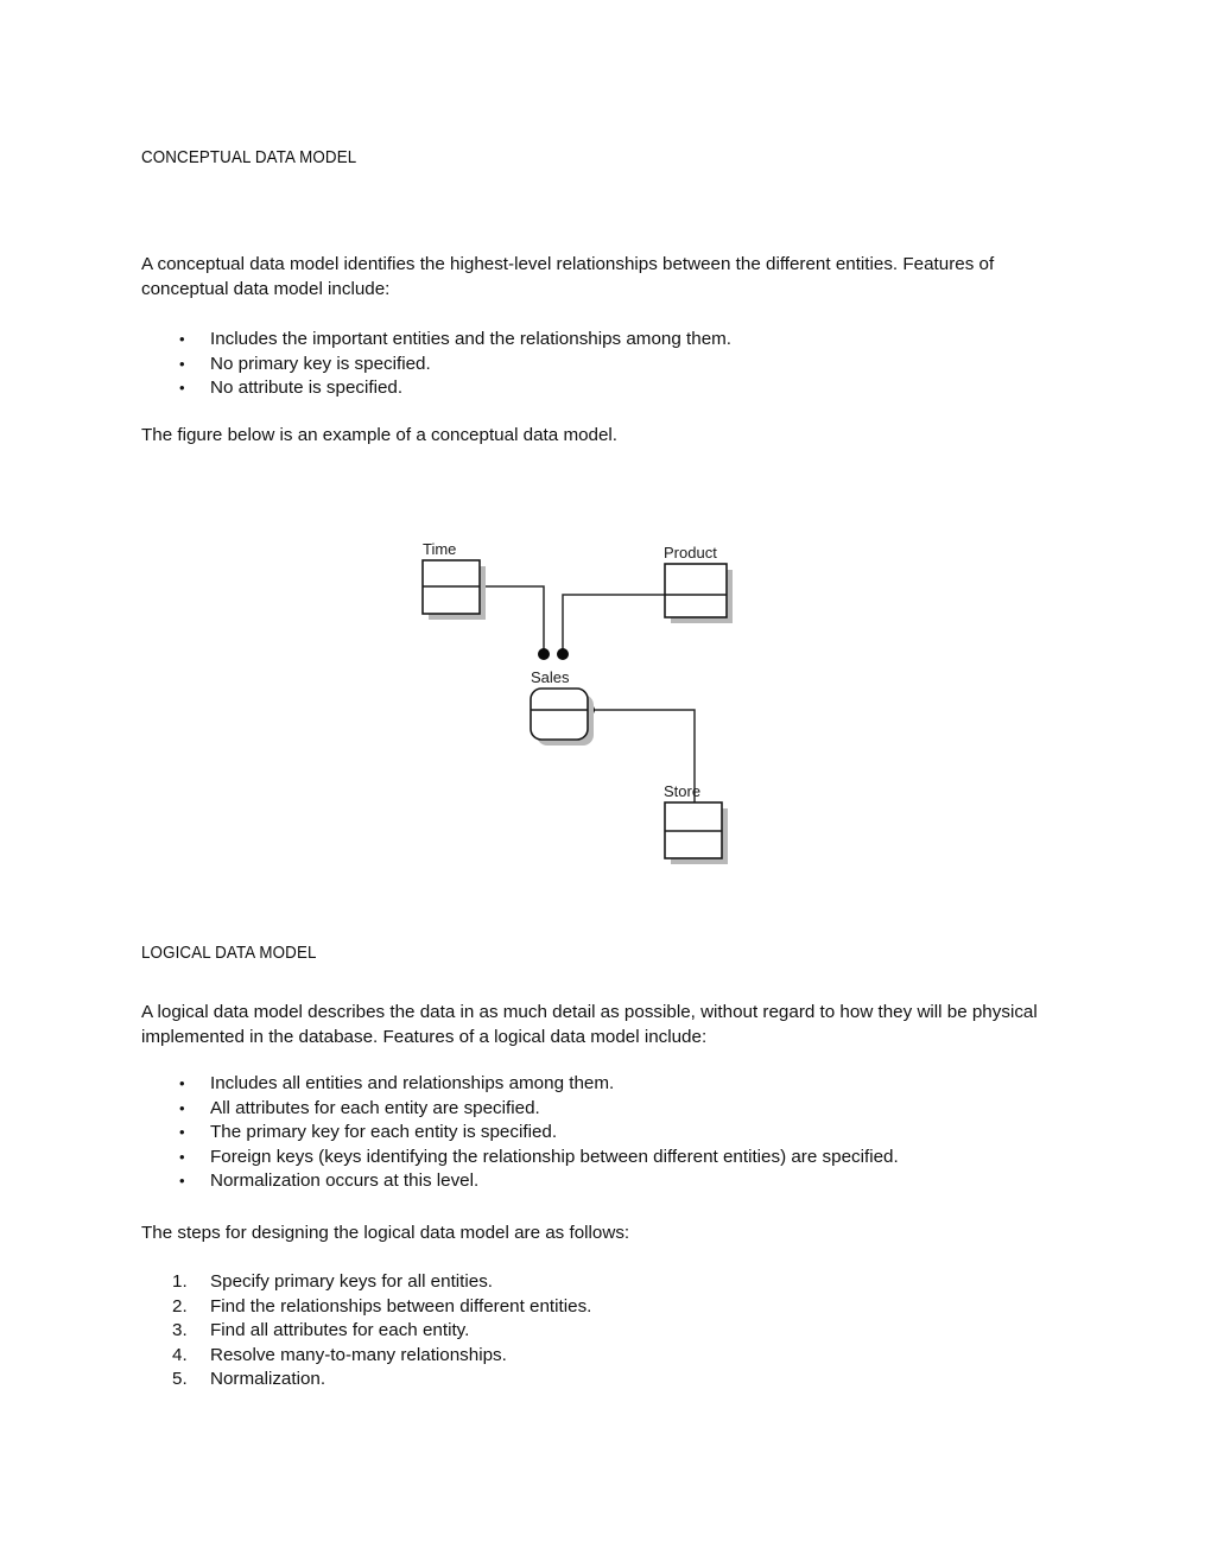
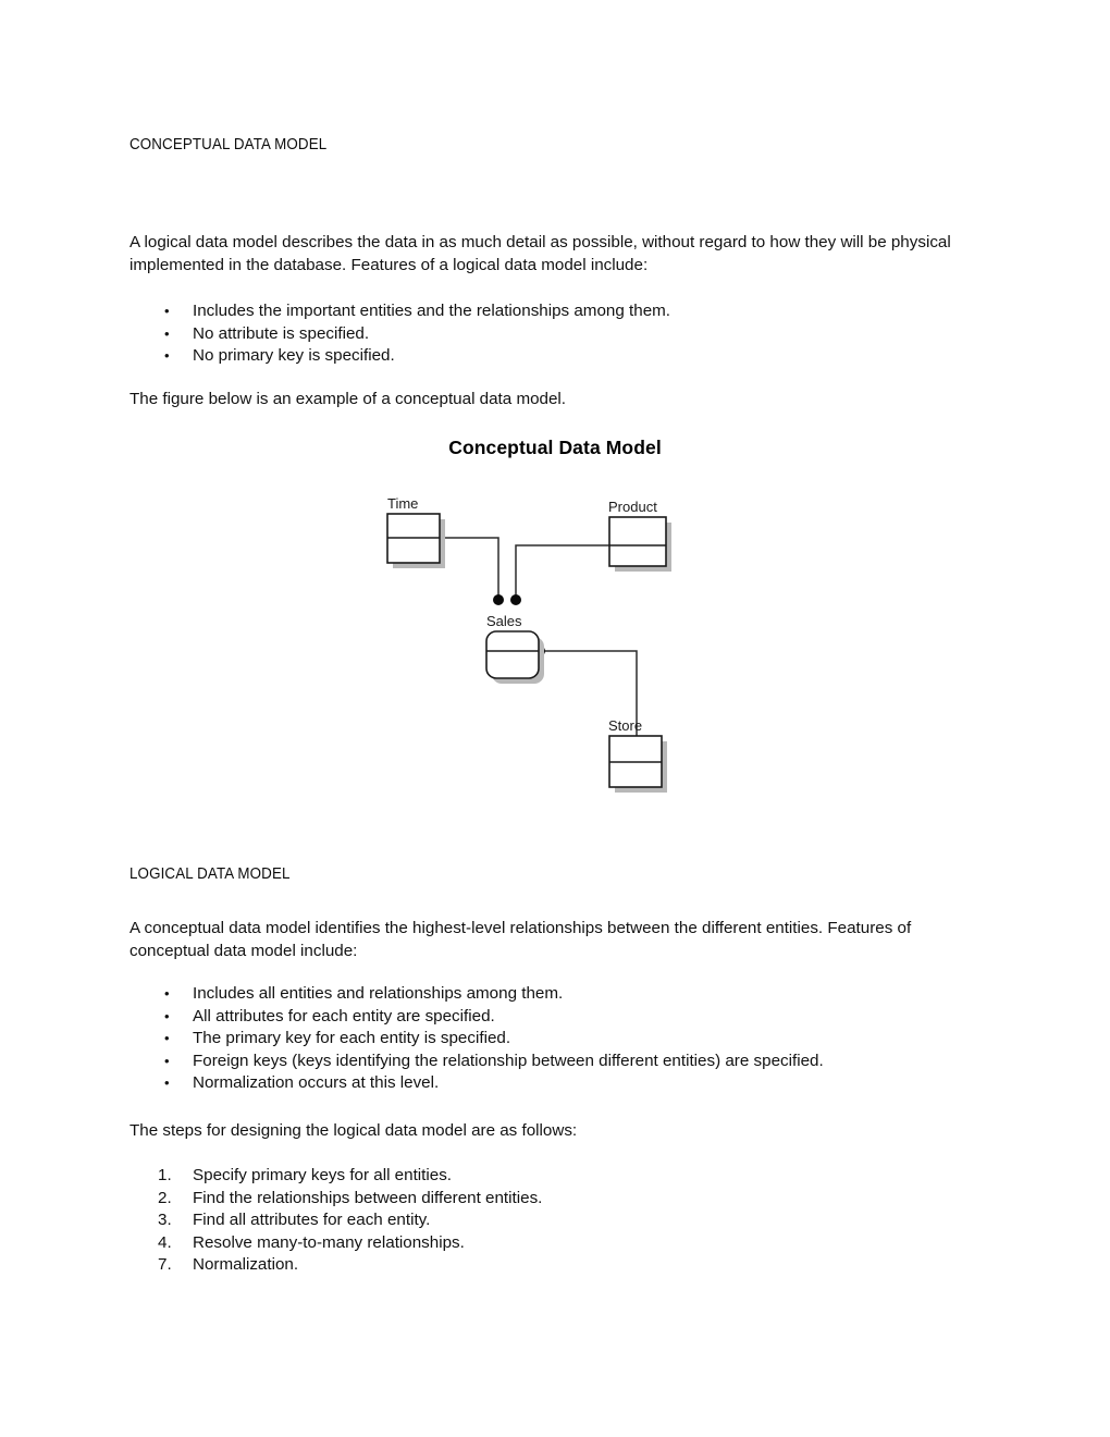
  CONCEPTUAL DATA MODEL
- A conceptual data model identifies the highest-level relationships between the different entities. Features of conceptual data model include:
+ A logical data model describes the data in as much detail as possible, without regard to how they will be physical implemented in the database. Features of a logical data model include:
  •
  Includes the important entities and the relationships among them.
  •
- No primary key is specified.
+ No attribute is specified.
  •
- No attribute is specified.
+ No primary key is specified.
  The figure below is an example of a conceptual data model.
+ Conceptual Data Model
  Time
  Product
  Sales
  Store
  LOGICAL DATA MODEL
- A logical data model describes the data in as much detail as possible, without regard to how they will be physical implemented in the database. Features of a logical data model include:
+ A conceptual data model identifies the highest-level relationships between the different entities. Features of conceptual data model include:
  •
  Includes all entities and relationships among them.
  •
  All attributes for each entity are specified.
  •
  The primary key for each entity is specified.
  •
  Foreign keys (keys identifying the relationship between different entities) are specified.
  •
  Normalization occurs at this level.
  The steps for designing the logical data model are as follows:
  1.
  Specify primary keys for all entities.
  2.
  Find the relationships between different entities.
  3.
  Find all attributes for each entity.
  4.
  Resolve many-to-many relationships.
- 5.
+ 7.
  Normalization.
